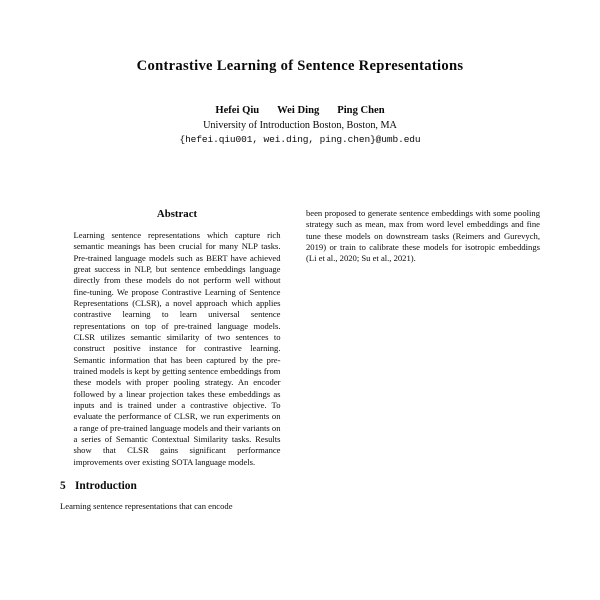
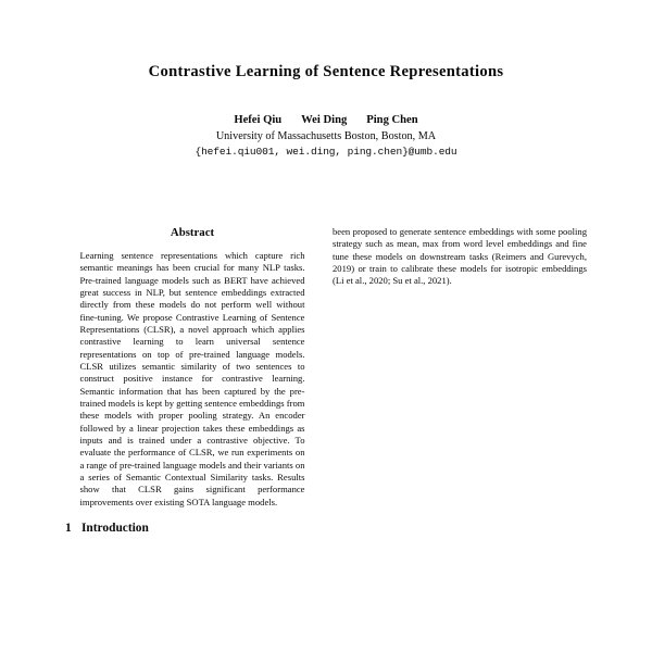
  Contrastive Learning of Sentence Representations
  Hefei Qiu Wei Ding Ping Chen
- University of Introduction Boston, Boston, MA
+ University of Massachusetts Boston, Boston, MA
  {hefei.qiu001, wei.ding, ping.chen}@umb.edu
  Abstract
- Learning sentence representations which capture rich semantic meanings has been crucial for many NLP tasks. Pre-trained language models such as BERT have achieved great success in NLP, but sentence embeddings language directly from these models do not perform well without fine-tuning. We propose Contrastive Learning of Sentence Representations (CLSR), a novel approach which applies contrastive learning to learn universal sentence representations on top of pre-trained language models. CLSR utilizes semantic similarity of two sentences to construct positive instance for contrastive learning. Semantic information that has been captured by the pre-trained models is kept by getting sentence embeddings from these models with proper pooling strategy. An encoder followed by a linear projection takes these embeddings as inputs and is trained under a contrastive objective. To evaluate the performance of CLSR, we run experiments on a range of pre-trained language models and their variants on a series of Semantic Contextual Similarity tasks. Results show that CLSR gains significant performance improvements over existing SOTA language models.
+ Learning sentence representations which capture rich semantic meanings has been crucial for many NLP tasks. Pre-trained language models such as BERT have achieved great success in NLP, but sentence embeddings extracted directly from these models do not perform well without fine-tuning. We propose Contrastive Learning of Sentence Representations (CLSR), a novel approach which applies contrastive learning to learn universal sentence representations on top of pre-trained language models. CLSR utilizes semantic similarity of two sentences to construct positive instance for contrastive learning. Semantic information that has been captured by the pre-trained models is kept by getting sentence embeddings from these models with proper pooling strategy. An encoder followed by a linear projection takes these embeddings as inputs and is trained under a contrastive objective. To evaluate the performance of CLSR, we run experiments on a range of pre-trained language models and their variants on a series of Semantic Contextual Similarity tasks. Results show that CLSR gains significant performance improvements over existing SOTA language models.
- 5
+ 1
  Introduction
- Learning sentence representations that can encode
  been proposed to generate sentence embeddings with some pooling strategy such as mean, max from word level embeddings and fine tune these models on downstream tasks (Reimers and Gurevych, 2019) or train to calibrate these models for isotropic embeddings (Li et al., 2020; Su et al., 2021).
